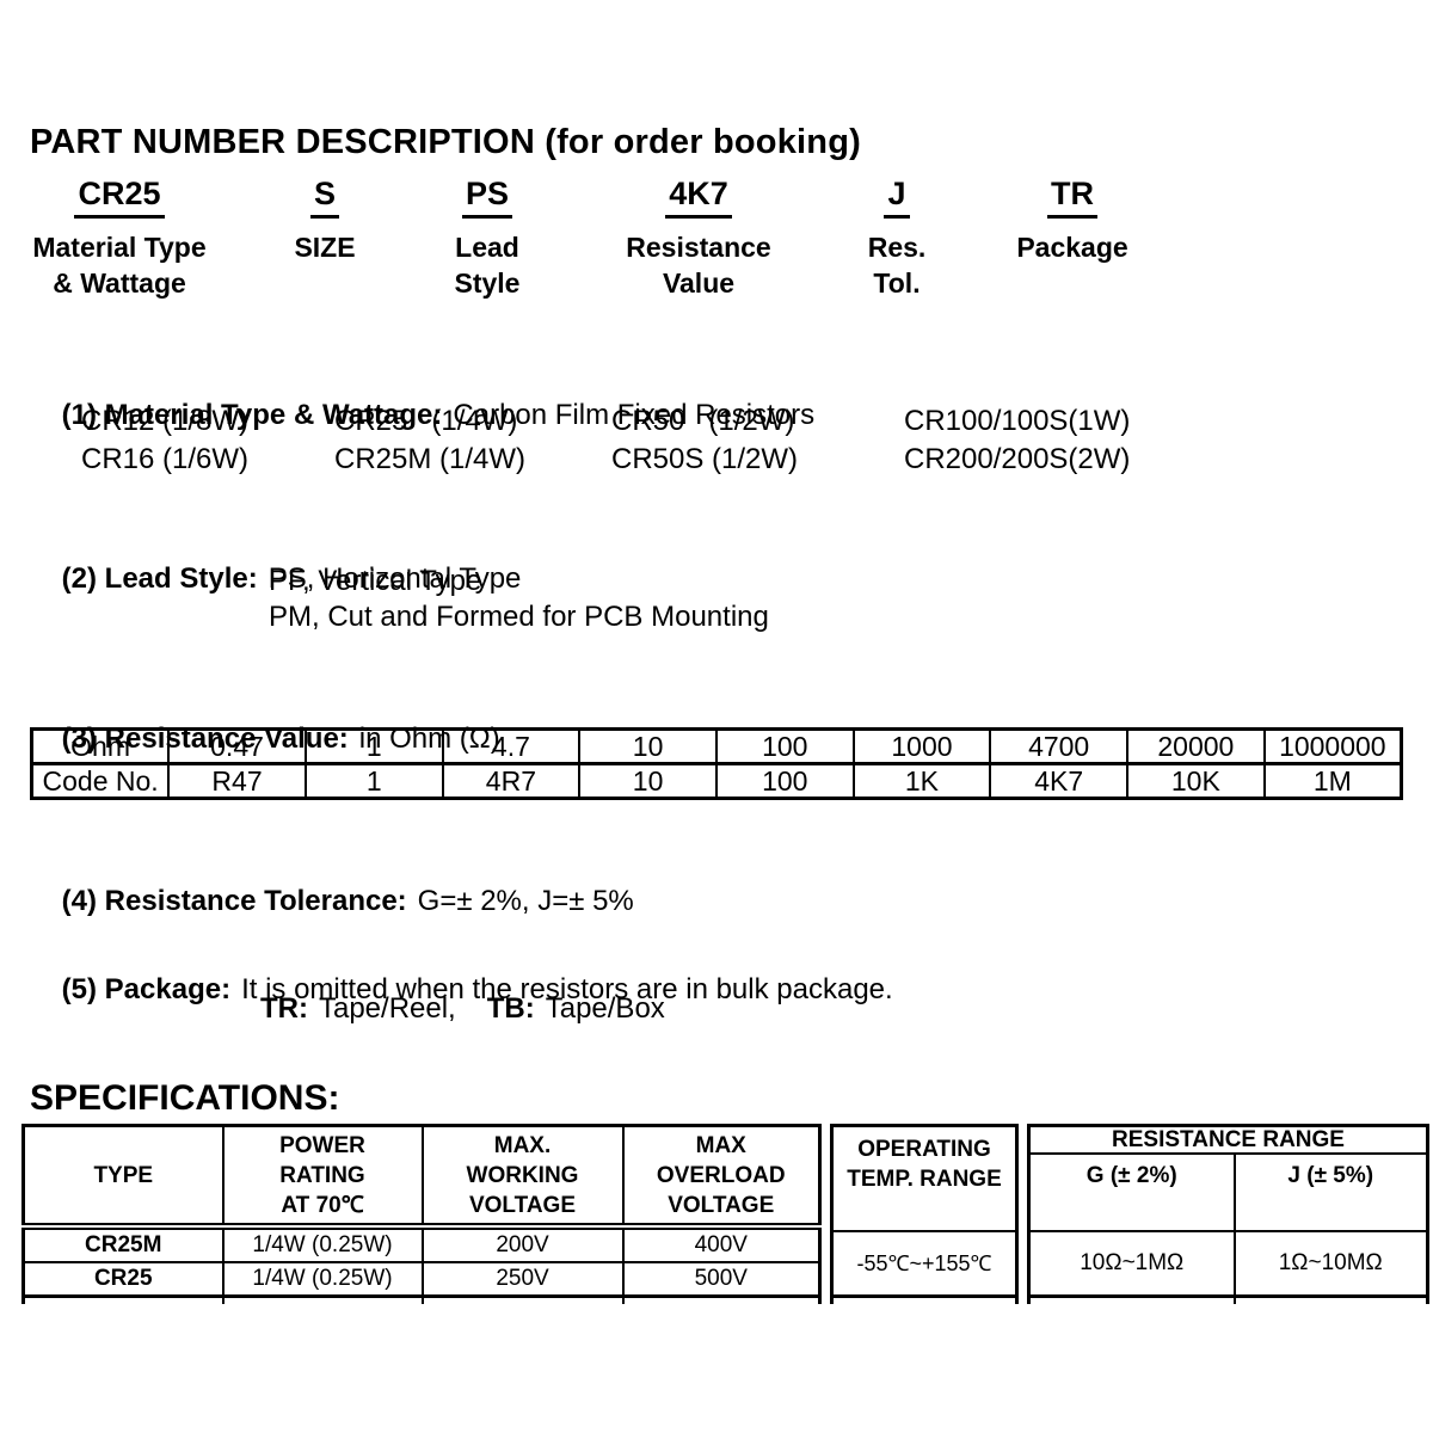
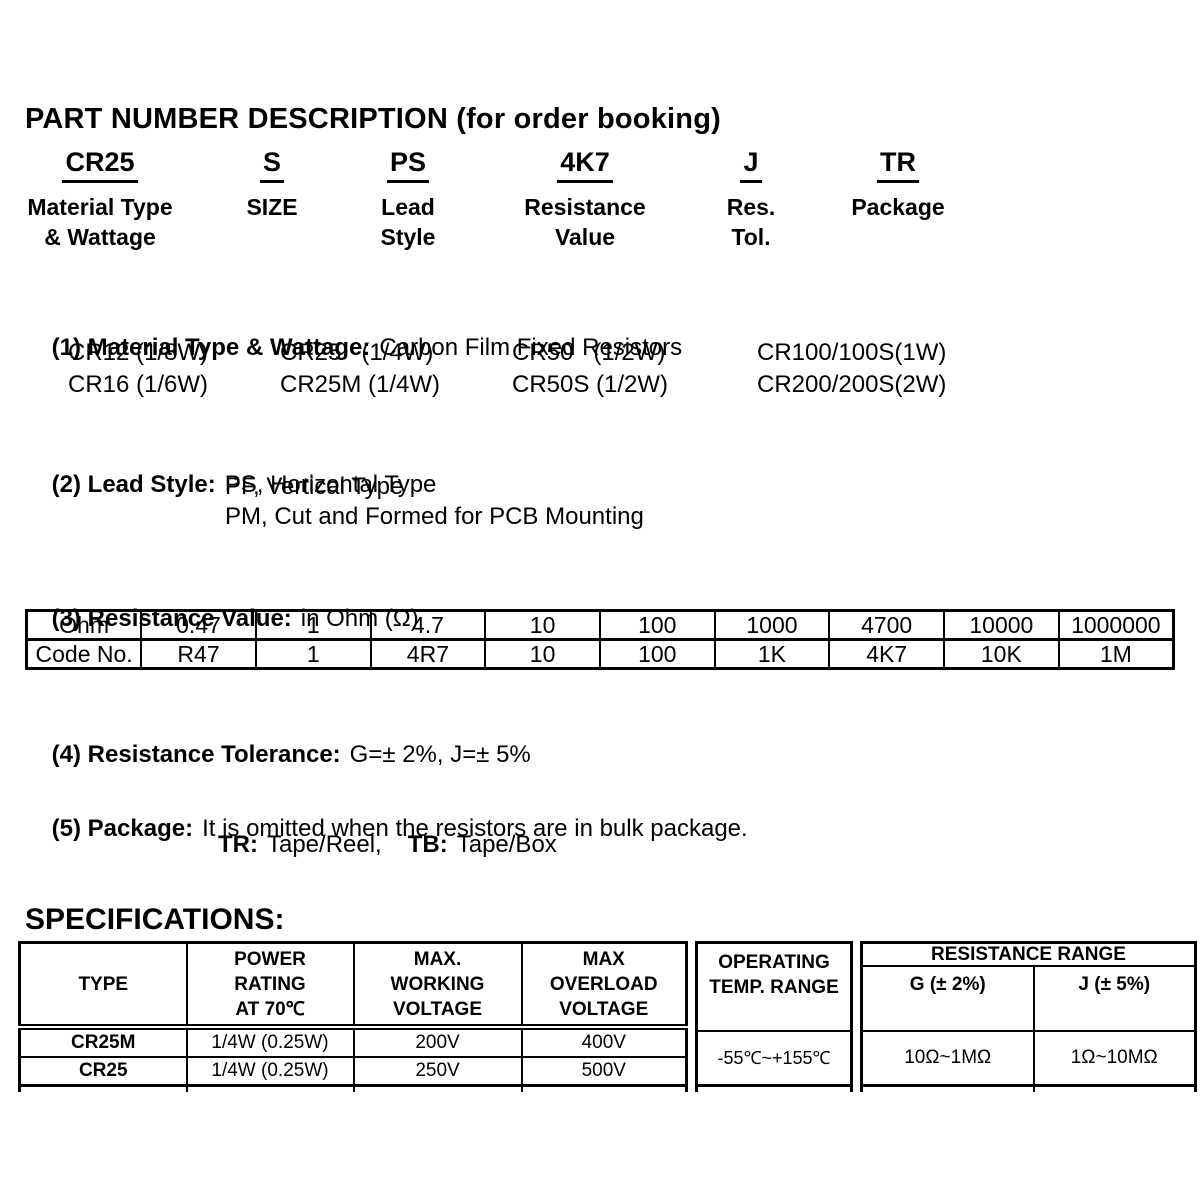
  PART NUMBER DESCRIPTION (for order booking)
  CR25
  S
  PS
  4K7
  J
  TR
  Material Type
  & Wattage
  SIZE
  Lead
  Style
  Resistance
  Value
  Res.
  Tol.
  Package
  (1) Material Type & Wattage: Carbon Film Fixed Resistors
  CR12 (1/8W)
  CR25 (1/4W)
  CR50 (1/2W)
  CR100/100S(1W)
  CR16 (1/6W)
  CR25M (1/4W)
  CR50S (1/2W)
  CR200/200S(2W)
  (2) Lead Style: PS, Horizontal Type
  PF, Vertical Type
  PM, Cut and Formed for PCB Mounting
  (3) Resistance Value: in Ohm (Ω)
- Ohm	0.47	1	4.7	10	100	1000	4700	20000	1000000
+ Ohm	0.47	1	4.7	10	100	1000	4700	10000	1000000
  Code No.	R47	1	4R7	10	100	1K	4K7	10K	1M
  (4) Resistance Tolerance: G=± 2%, J=± 5%
  (5) Package: It is omitted when the resistors are in bulk package.
  TR: Tape/Reel, TB: Tape/Box
  SPECIFICATIONS:
  TYPE	POWER RATING AT 70℃	MAX. WORKING VOLTAGE	MAX OVERLOAD VOLTAGE
  CR25M	1/4W (0.25W)	200V	400V
  CR25	1/4W (0.25W)	250V	500V
  OPERATING TEMP. RANGE
  -55℃~+155℃
  RESISTANCE RANGE
  G (± 2%)	J (± 5%)
  10Ω~1MΩ	1Ω~10MΩ
